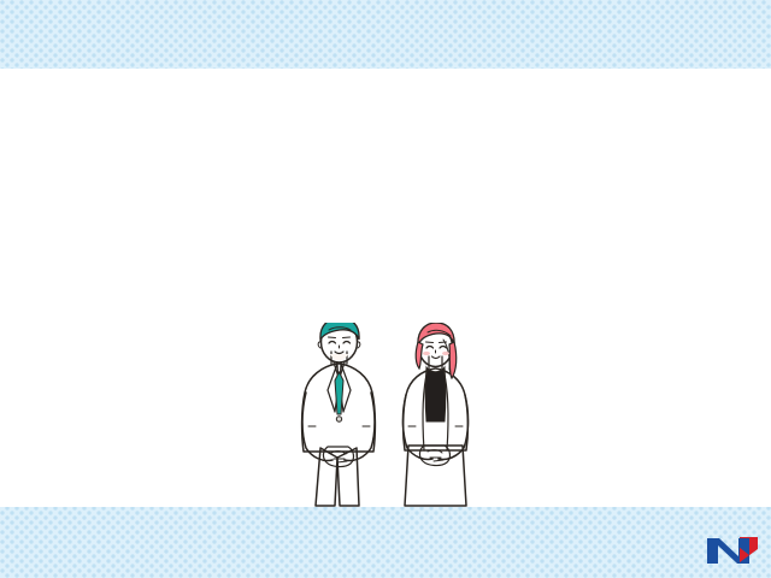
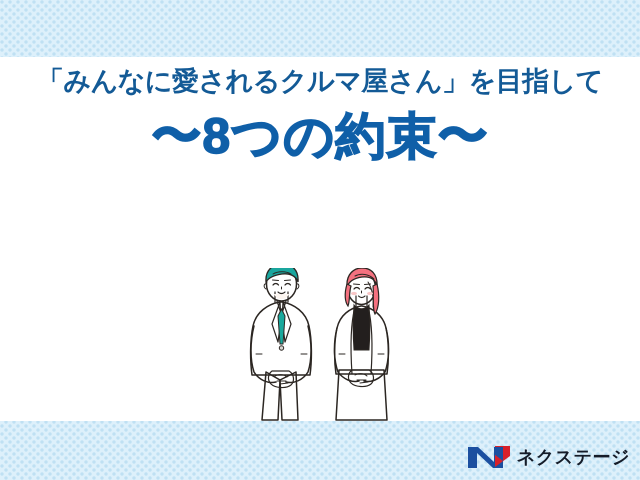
+ 「みんなに愛されるクルマ屋さん」を目指して
+ 〜8つの約束〜
+ ネクステージ
